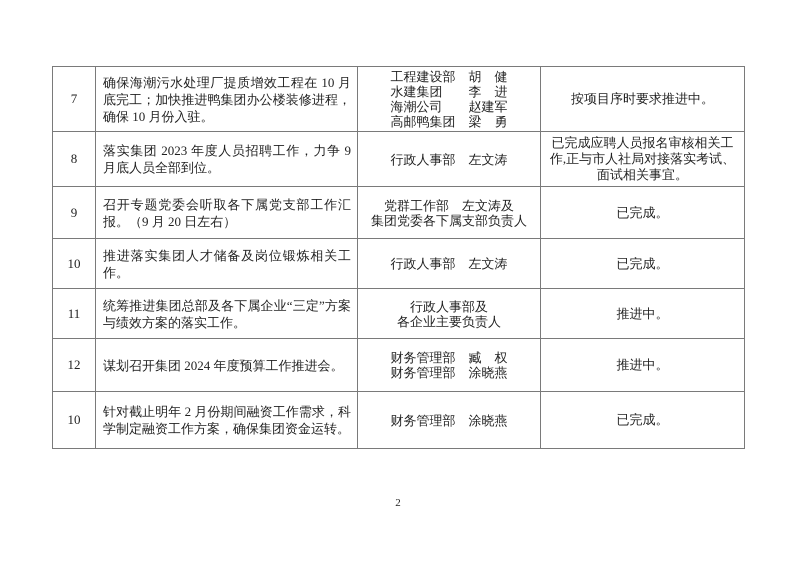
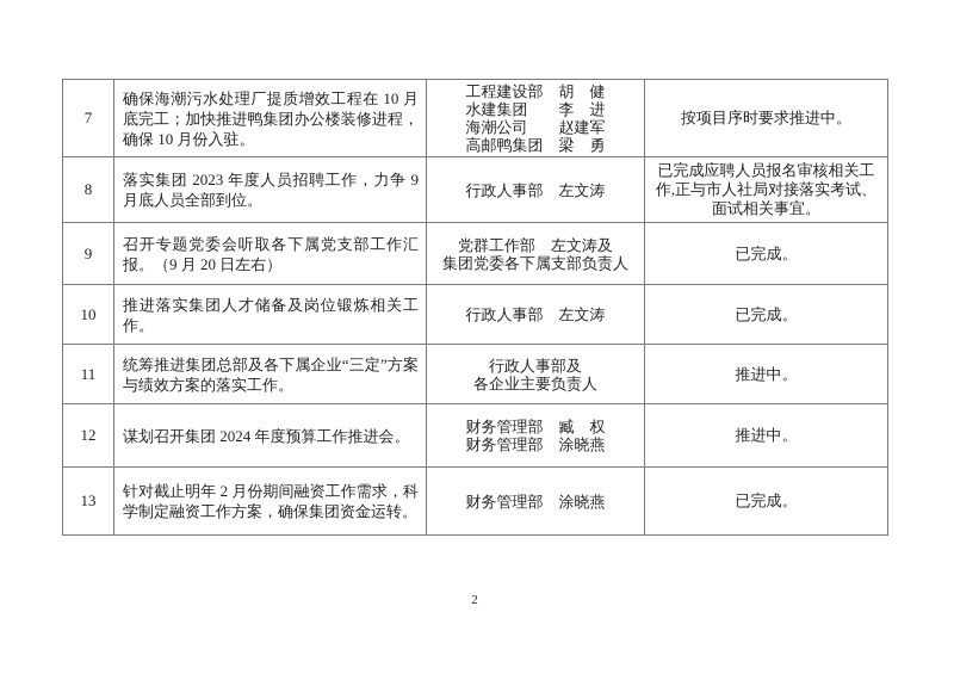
  7	确保海潮污水处理厂提质增效工程在 10 月底完工；加快推进鸭集团办公楼装修进程，确保 10 月份入驻。	工程建设部 胡 健水建集团 李 进海潮公司 赵建军高邮鸭集团 梁 勇	按项目序时要求推进中。
  8	落实集团 2023 年度人员招聘工作，力争 9 月底人员全部到位。	行政人事部 左文涛	已完成应聘人员报名审核相关工作,正与市人社局对接落实考试、面试相关事宜。
  9	召开专题党委会听取各下属党支部工作汇报。（9 月 20 日左右）	党群工作部 左文涛及集团党委各下属支部负责人	已完成。
  10	推进落实集团人才储备及岗位锻炼相关工作。	行政人事部 左文涛	已完成。
  11	统筹推进集团总部及各下属企业“三定”方案与绩效方案的落实工作。	行政人事部及各企业主要负责人	推进中。
  12	谋划召开集团 2024 年度预算工作推进会。	财务管理部 臧 权财务管理部 涂晓燕	推进中。
- 10	针对截止明年 2 月份期间融资工作需求，科学制定融资工作方案，确保集团资金运转。	财务管理部 涂晓燕	已完成。
+ 13	针对截止明年 2 月份期间融资工作需求，科学制定融资工作方案，确保集团资金运转。	财务管理部 涂晓燕	已完成。
  2
